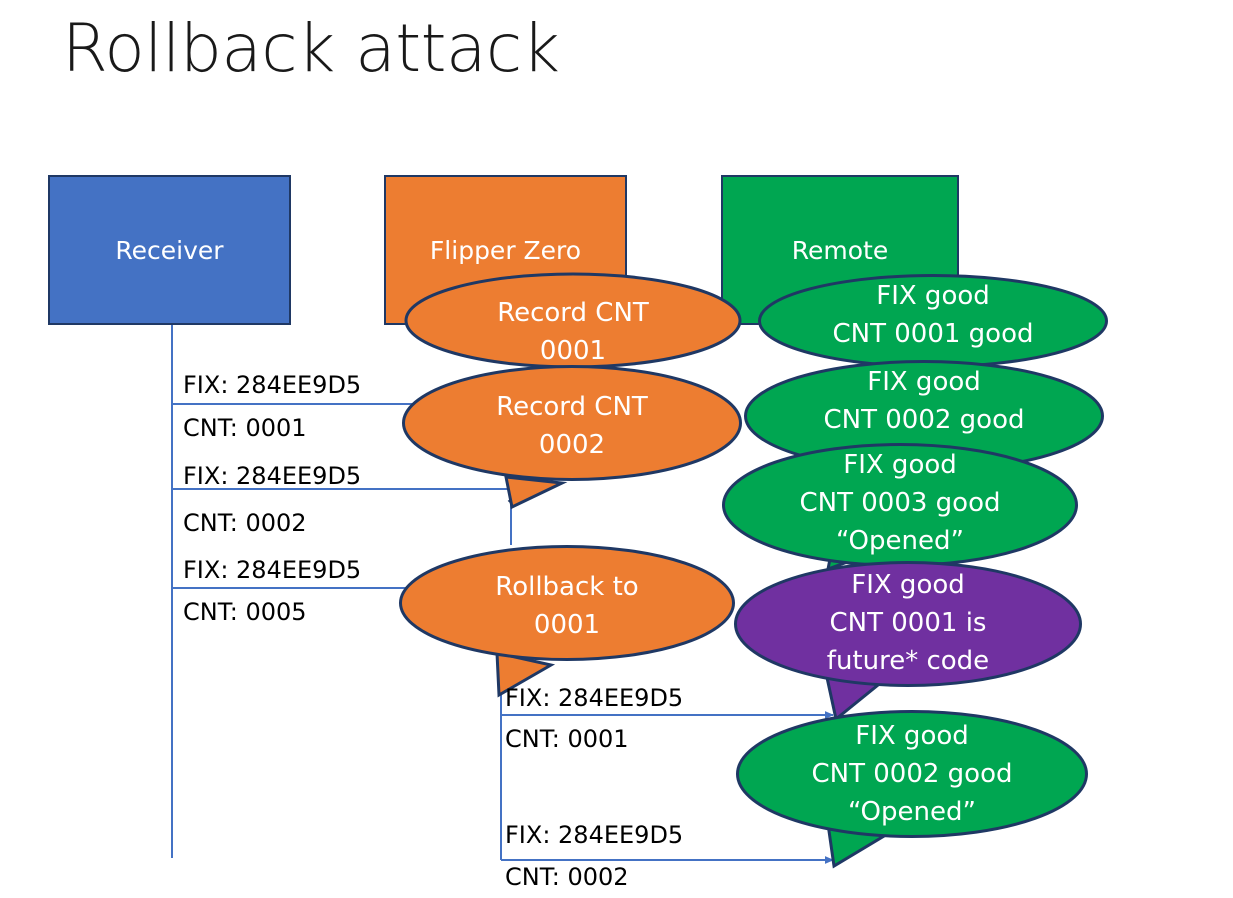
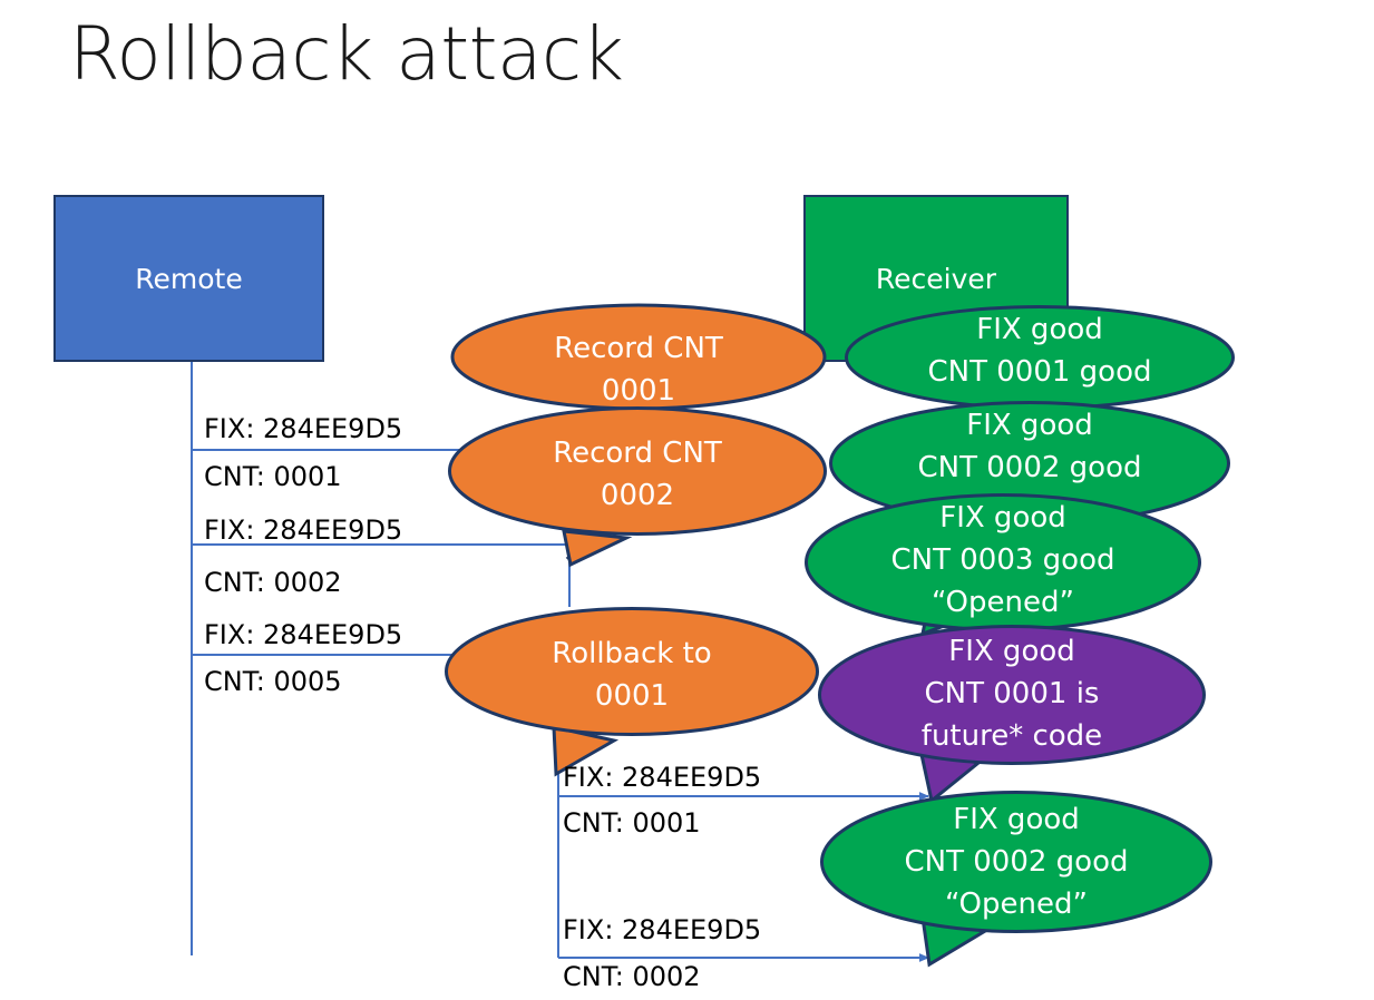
  Rollback attack
- Receiver
+ Remote
- Flipper Zero
- Remote
+ Receiver
  Record CNT
  0001
  FIX good
  CNT 0001 good
  Record CNT
  0002
  FIX good
  CNT 0002 good
  FIX good
  CNT 0003 good
  “Opened”
  Rollback to
  0001
  FIX good
  CNT 0001 is
  future* code
  FIX good
  CNT 0002 good
  “Opened”
  FIX: 284EE9D5
  CNT: 0001
  FIX: 284EE9D5
  CNT: 0002
  FIX: 284EE9D5
  CNT: 0005
  FIX: 284EE9D5
  CNT: 0001
  FIX: 284EE9D5
  CNT: 0002
